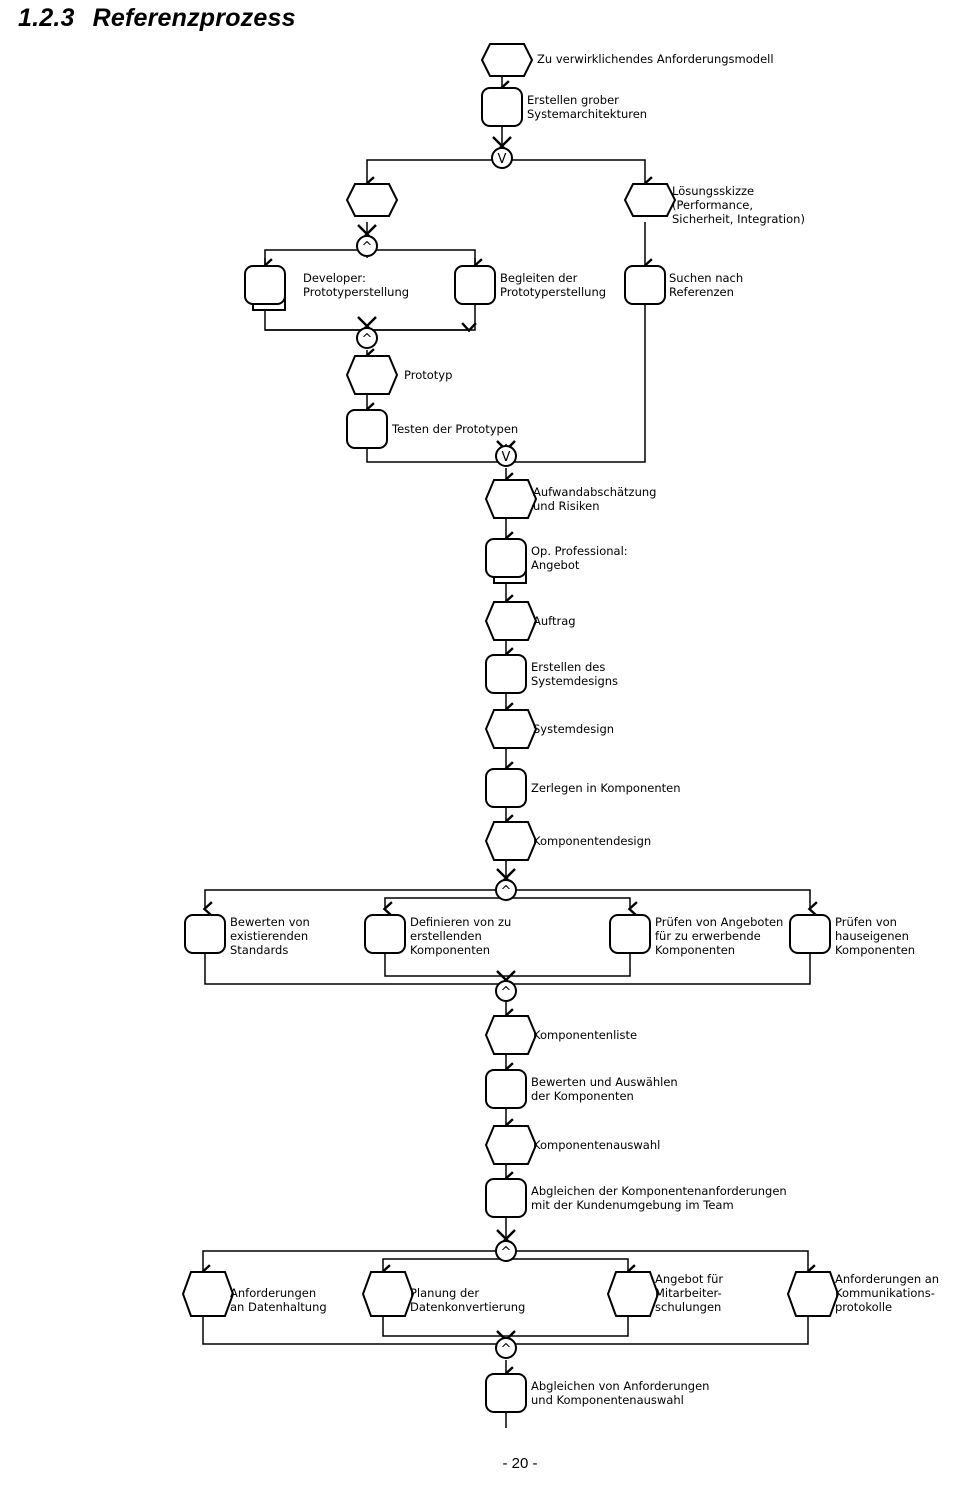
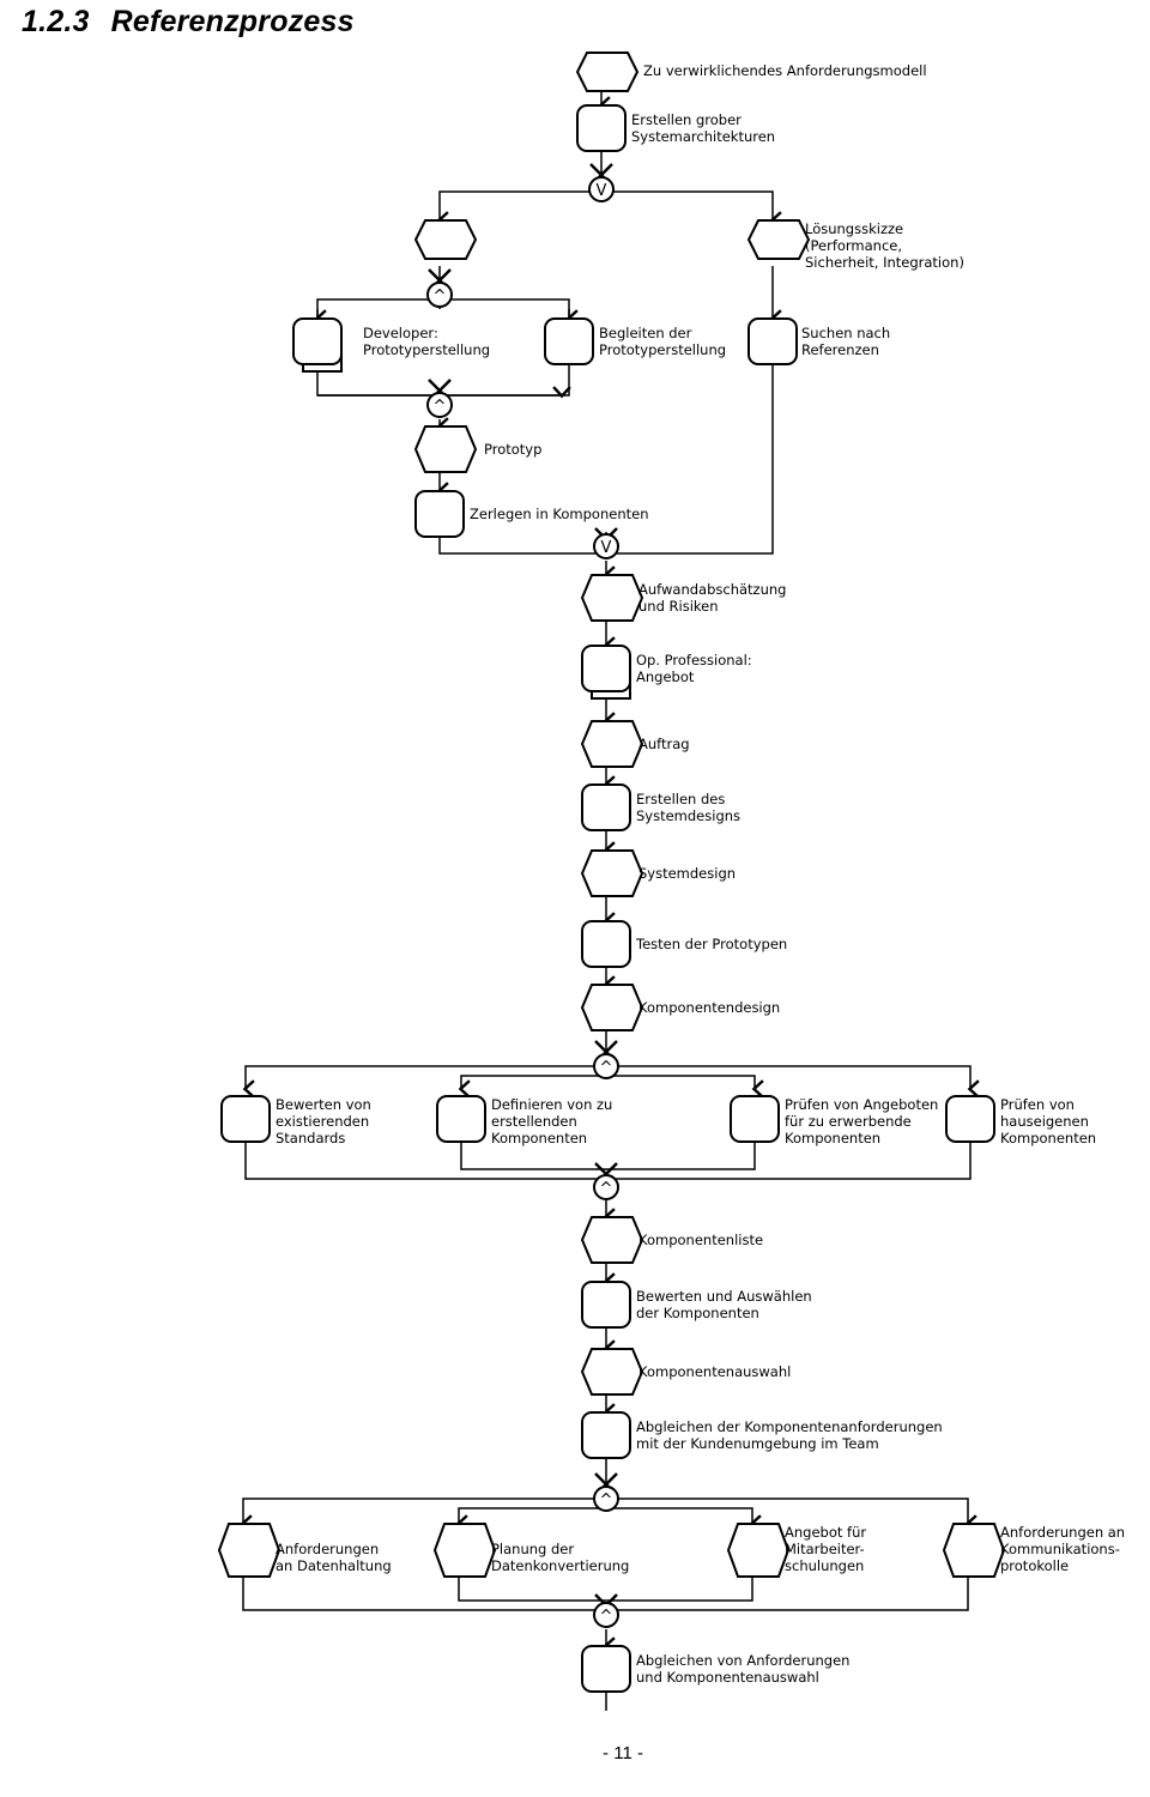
  1.2.3 Referenzprozess
  V
  ^
  ^
  V
  ^
  ^
  ^
  ^
  Zu verwirklichendes Anforderungsmodell
  Erstellen grober
  Systemarchitekturen
  Lösungsskizze
  (Performance,
  Sicherheit, Integration)
  Developer:
  Prototyperstellung
  Begleiten der
  Prototyperstellung
  Suchen nach
  Referenzen
  Prototyp
- Testen der Prototypen
+ Zerlegen in Komponenten
  Aufwandabschätzung
  und Risiken
  Op. Professional:
  Angebot
  Auftrag
  Erstellen des
  Systemdesigns
  Systemdesign
- Zerlegen in Komponenten
+ Testen der Prototypen
  Komponentendesign
  Bewerten von
  existierenden
  Standards
  Definieren von zu
  erstellenden
  Komponenten
  Prüfen von Angeboten
  für zu erwerbende
  Komponenten
  Prüfen von
  hauseigenen
  Komponenten
  Komponentenliste
  Bewerten und Auswählen
  der Komponenten
  Komponentenauswahl
  Abgleichen der Komponentenanforderungen
  mit der Kundenumgebung im Team
  Anforderungen
  an Datenhaltung
  Planung der
  Datenkonvertierung
  Angebot für
  Mitarbeiter-
  schulungen
  Anforderungen an
  Kommunikations-
  protokolle
  Abgleichen von Anforderungen
  und Komponentenauswahl
- - 20 -
+ - 11 -
